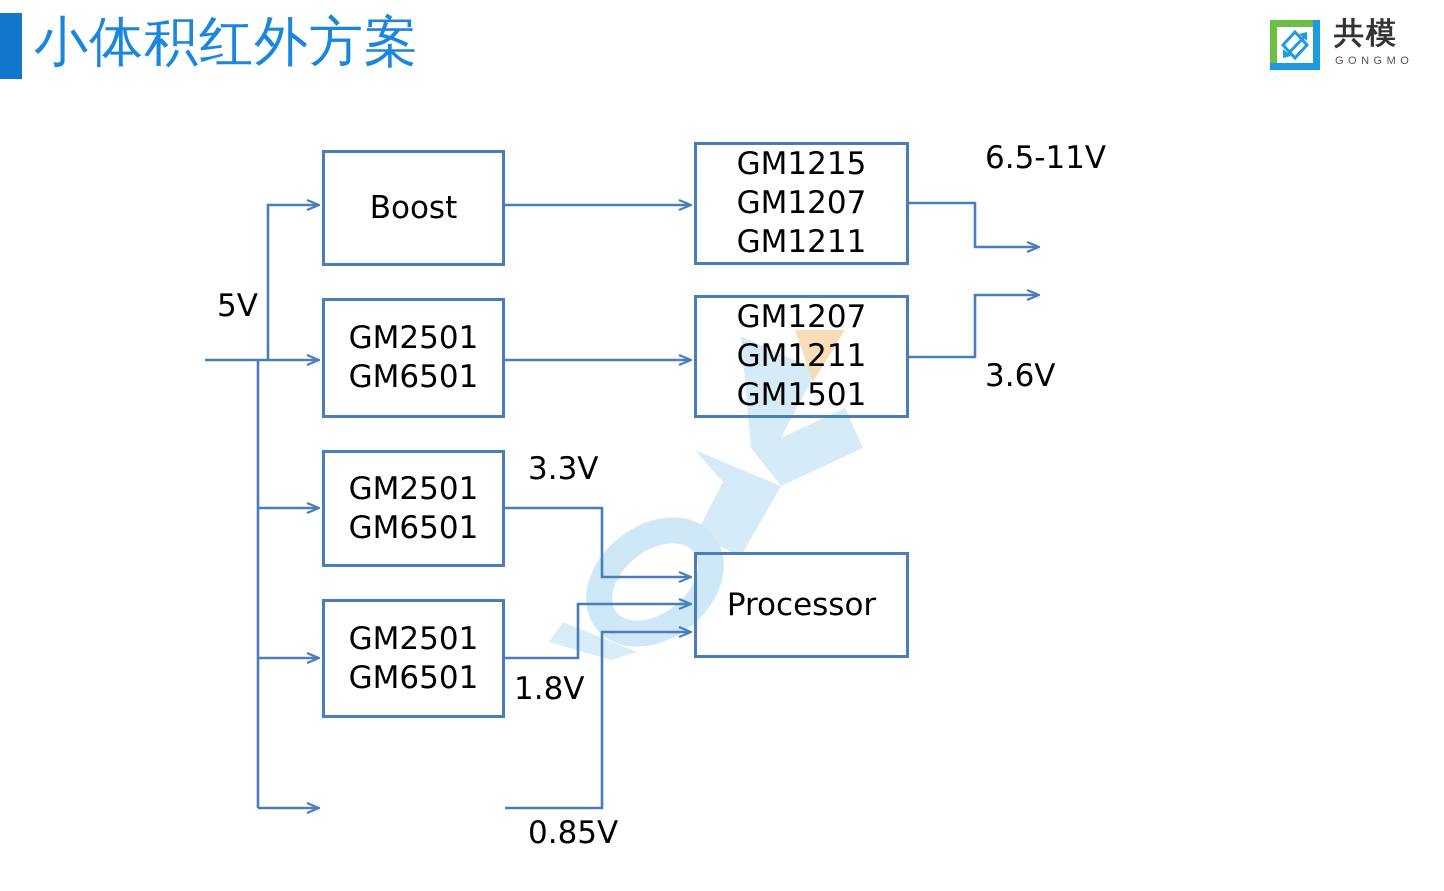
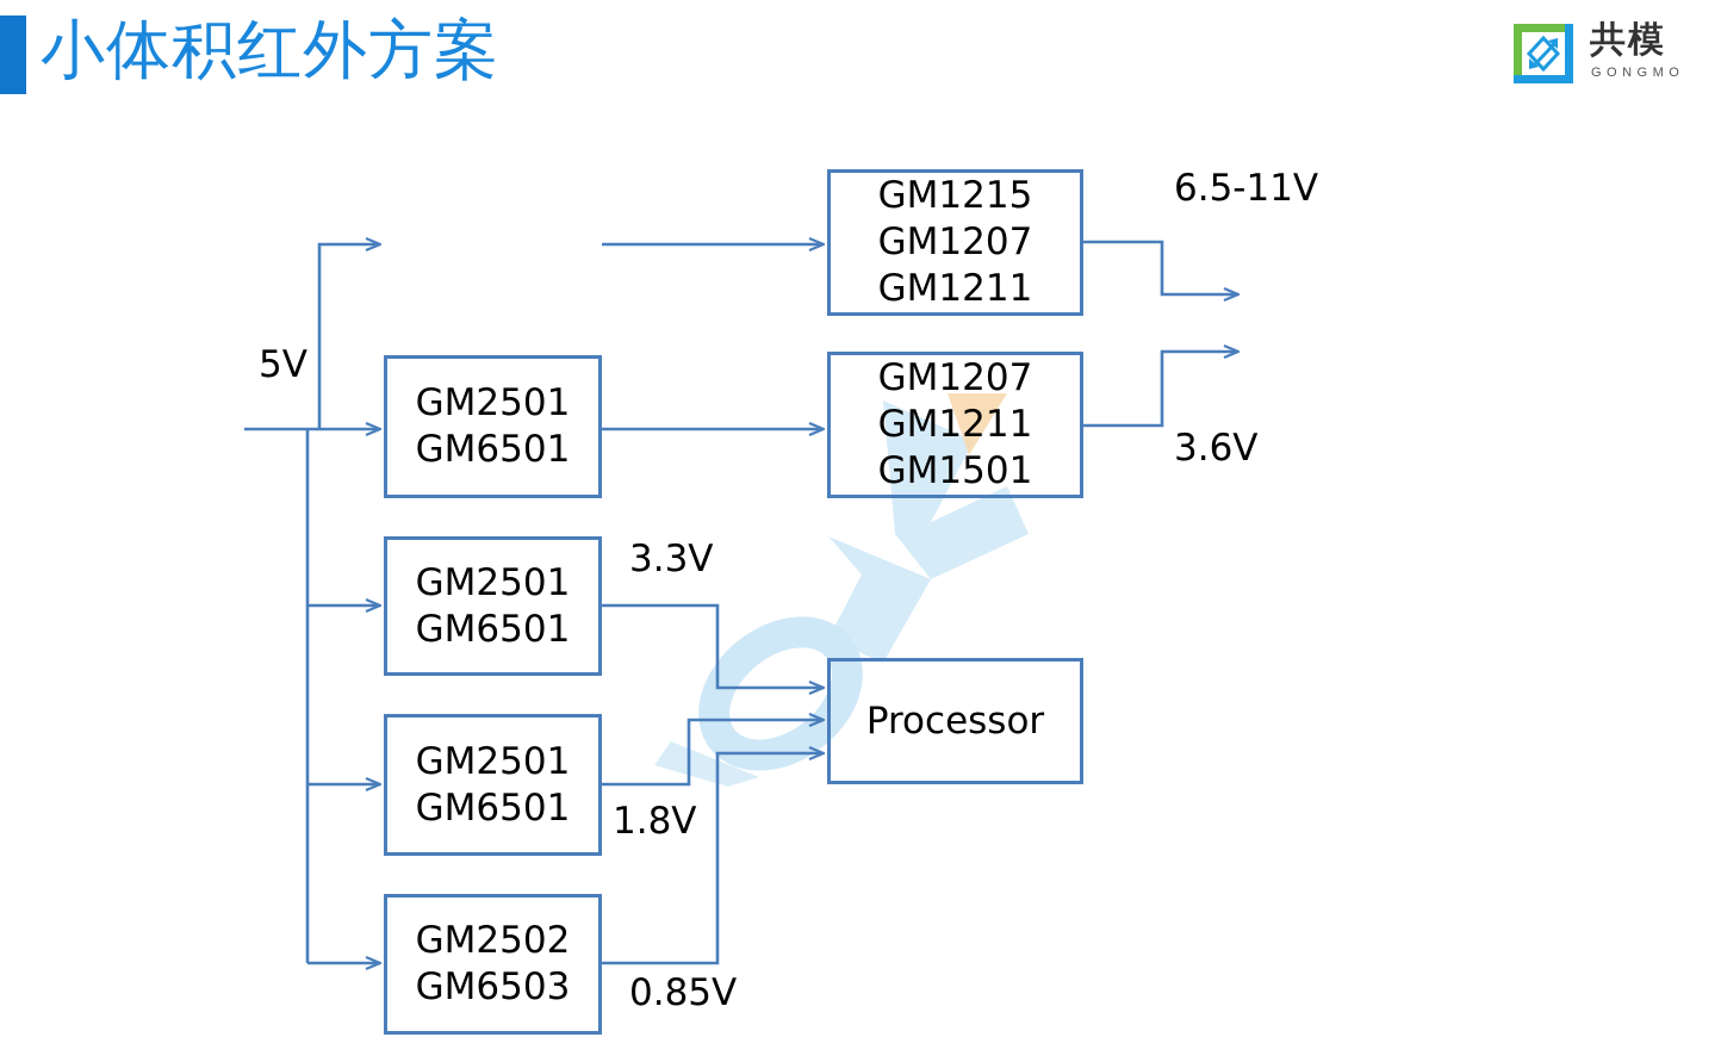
  小体积红外方案
  共模
  GONGMO
- Boost
  GM2501
  GM6501
  GM2501
  GM6501
  GM2501
  GM6501
+ GM2502
+ GM6503
  GM1215
  GM1207
  GM1211
  GM1207
  GM1211
  GM1501
  Processor
  5V
  6.5-11V
  3.6V
  3.3V
  1.8V
  0.85V
